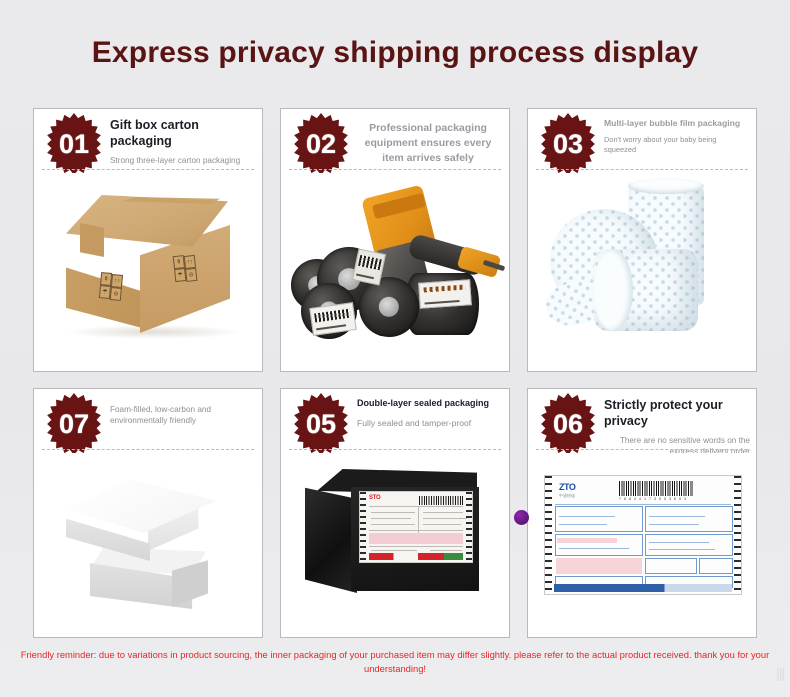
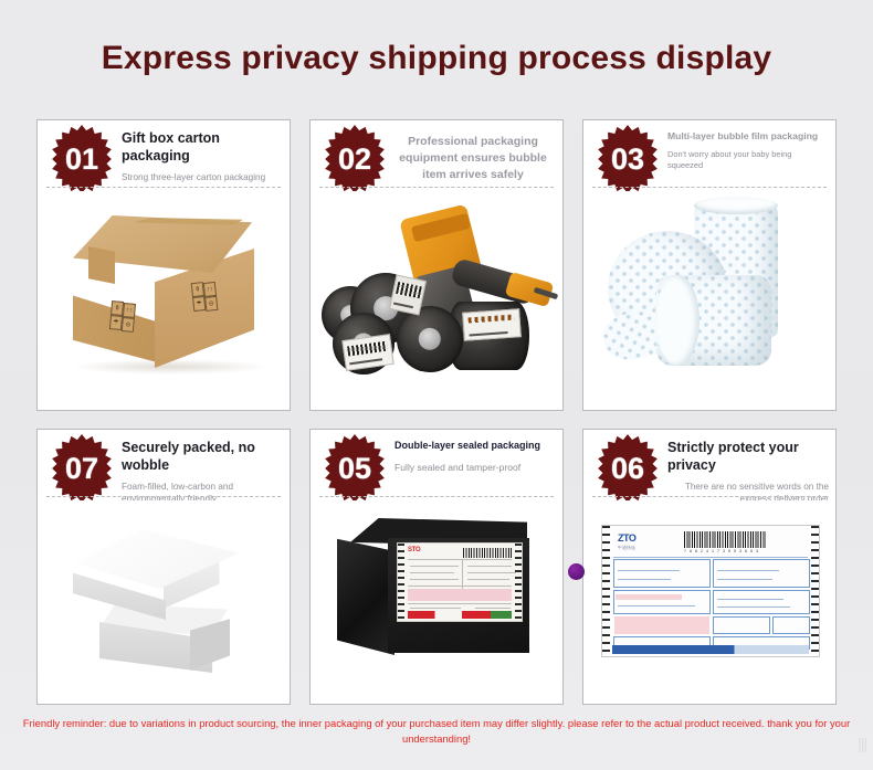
  Express privacy shipping process display
  01
  Gift box carton packaging
  Strong three-layer carton packaging
  02
- Professional packaging equipment ensures every item arrives safely
+ Professional packaging equipment ensures bubble item arrives safely
  03
  Multi-layer bubble film packaging
  Don't worry about your baby being squeezed
  07
+ Securely packed, no wobble
  Foam-filled, low-carbon and environmentally friendly
  05
  Double-layer sealed packaging
  Fully sealed and tamper-proof
  06
  Strictly protect your privacy
  There are no sensitive words on the express delivery order
  ZTO
  Friendly reminder: due to variations in product sourcing, the inner packaging of your purchased item may differ slightly. please refer to the actual product received. thank you for your understanding!
